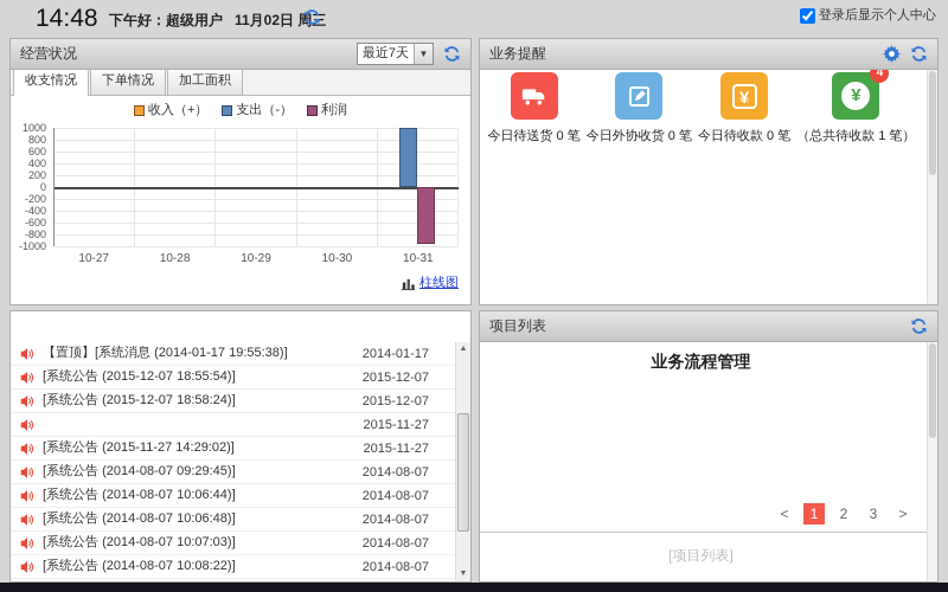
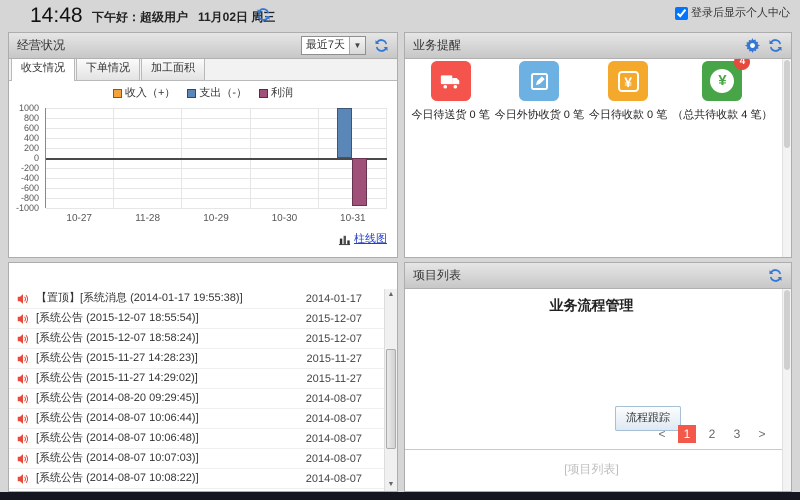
  14:48
  下午好：超级用户
  11月02日 周
  登录后显示个人中心
  经营状况
  最近7天
  ▼
  收支情况
  下单情况
  加工面积
  收入（+）
  支出（-）
  利润
  1000
  800
  600
  400
  200
  0
  -200
  -400
  -600
  -800
  -1000
  10-27
- 10-28
+ 11-28
  10-29
  10-30
  10-31
  柱线图
  业务提醒
  今日待送货 0 笔
  今日外协收货 0 笔
  ¥
  今日待收款 0 笔
  ¥
  4
- （总共待收款 1 笔）
+ （总共待收款 4 笔）
  【置顶】[系统消息 (2014-01-17 19:55:38)]
  2014-01-17
  [系统公告 (2015-12-07 18:55:54)]
  2015-12-07
  [系统公告 (2015-12-07 18:58:24)]
  2015-12-07
+ [系统公告 (2015-11-27 14:28:23)]
  2015-11-27
  [系统公告 (2015-11-27 14:29:02)]
  2015-11-27
- [系统公告 (2014-08-07 09:29:45)]
+ [系统公告 (2014-08-20 09:29:45)]
  2014-08-07
  [系统公告 (2014-08-07 10:06:44)]
  2014-08-07
  [系统公告 (2014-08-07 10:06:48)]
  2014-08-07
  [系统公告 (2014-08-07 10:07:03)]
  2014-08-07
  [系统公告 (2014-08-07 10:08:22)]
  2014-08-07
  项目列表
  业务流程管理
+ 流程跟踪
  <
  1
  2
  3
  >
  [项目列表]
